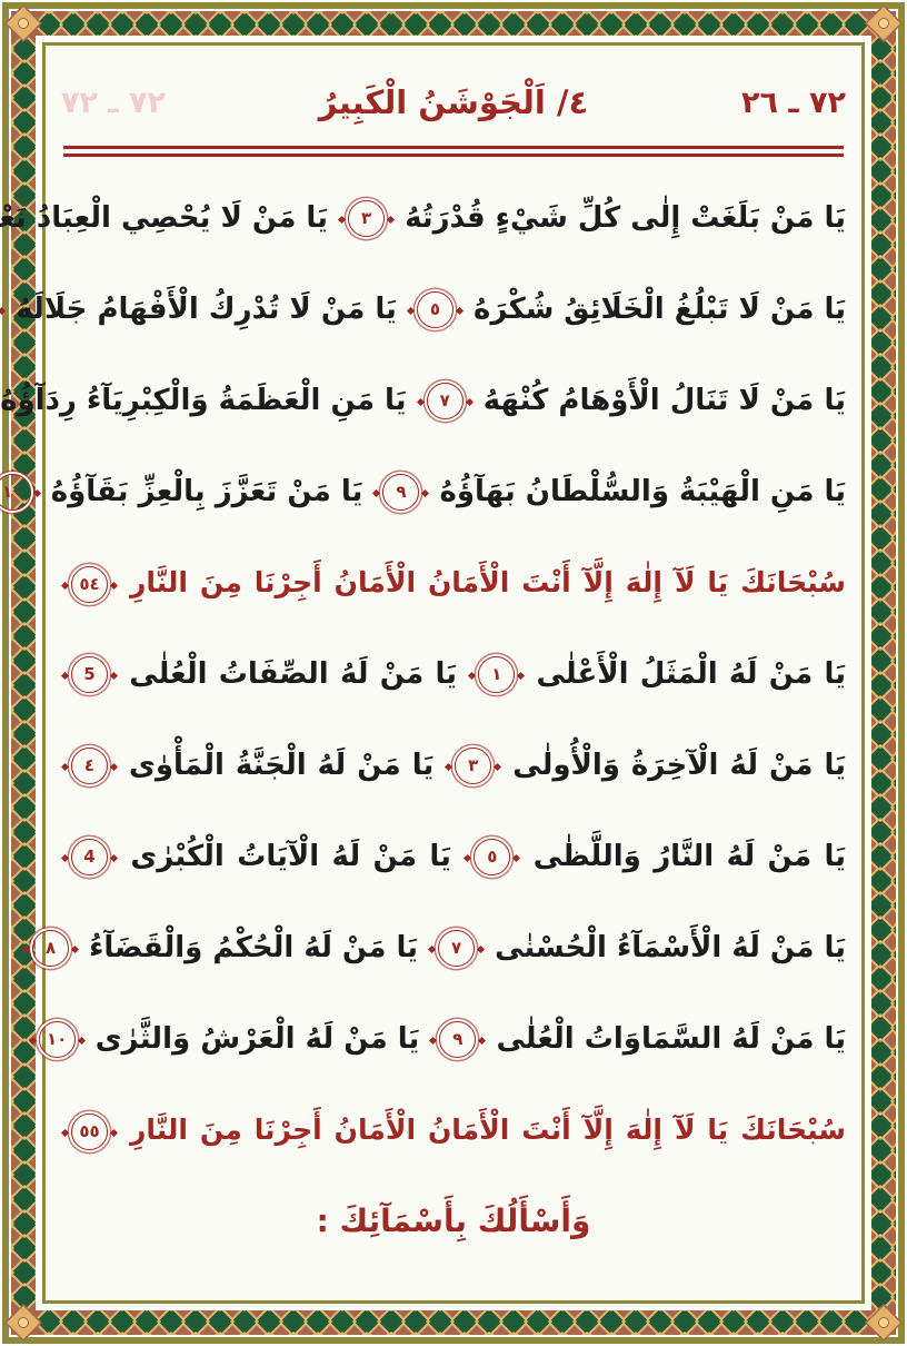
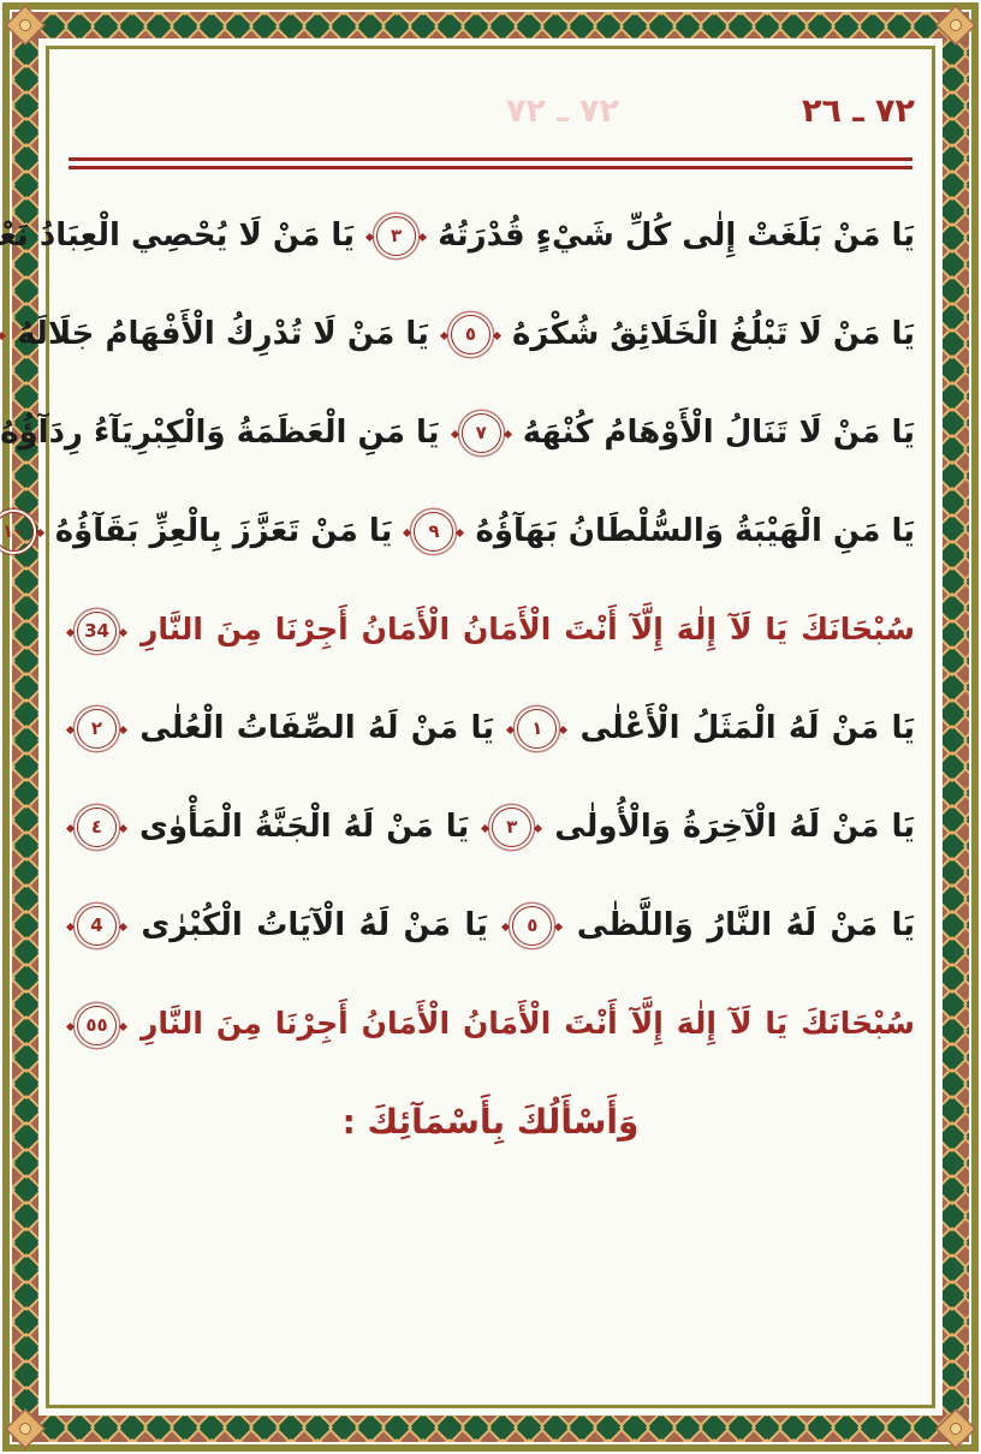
  ٧٢ ـ ٢٦
- ٤/ اَلْجَوْشَنُ الْكَبِيرُ
  ٧٢ ـ ٧٢
  يَا مَنْ بَلَغَتْ إِلٰى كُلِّ شَيْءٍ قُدْرَتُهُ ٣ يَا مَنْ لَا يُحْصِي الْعِبَادُ نَعْ
  يَا مَنْ لَا تَبْلُغُ الْخَلَائِقُ شُكْرَهُ ٥ يَا مَنْ لَا تُدْرِكُ الْأَفْهَامُ جَلَالَهُ
  يَا مَنْ لَا تَنَالُ الْأَوْهَامُ كُنْهَهُ ٧ يَا مَنِ الْعَظَمَةُ وَالْكِبْرِيَآءُ رِدَآؤُهُ
  يَا مَنِ الْهَيْبَةُ وَالسُّلْطَانُ بَهَآؤُهُ ٩ يَا مَنْ تَعَزَّزَ بِالْعِزِّ بَقَآؤُهُ ١٠
- سُبْحَانَكَ يَا لَآ إِلٰهَ إِلَّآ أَنْتَ الْأَمَانُ الْأَمَانُ أَجِرْنَا مِنَ النَّارِ ٥٤
+ سُبْحَانَكَ يَا لَآ إِلٰهَ إِلَّآ أَنْتَ الْأَمَانُ الْأَمَانُ أَجِرْنَا مِنَ النَّارِ 34
- يَا مَنْ لَهُ الْمَثَلُ الْأَعْلٰى ١ يَا مَنْ لَهُ الصِّفَاتُ الْعُلٰى 5
+ يَا مَنْ لَهُ الْمَثَلُ الْأَعْلٰى ١ يَا مَنْ لَهُ الصِّفَاتُ الْعُلٰى ٢
  يَا مَنْ لَهُ الْآخِرَةُ وَالْأُولٰى ٣ يَا مَنْ لَهُ الْجَنَّةُ الْمَأْوٰى ٤
  يَا مَنْ لَهُ النَّارُ وَاللَّظٰى ٥ يَا مَنْ لَهُ الْآيَاتُ الْكُبْرٰى 4
- يَا مَنْ لَهُ الْأَسْمَآءُ الْحُسْنٰى ٧ يَا مَنْ لَهُ الْحُكْمُ وَالْقَضَآءُ ٨
- يَا مَنْ لَهُ السَّمَاوَاتُ الْعُلٰى ٩ يَا مَنْ لَهُ الْعَرْشُ وَالثَّرٰى ١٠
  سُبْحَانَكَ يَا لَآ إِلٰهَ إِلَّآ أَنْتَ الْأَمَانُ الْأَمَانُ أَجِرْنَا مِنَ النَّارِ ٥٥
  وَأَسْأَلُكَ بِأَسْمَآئِكَ :
